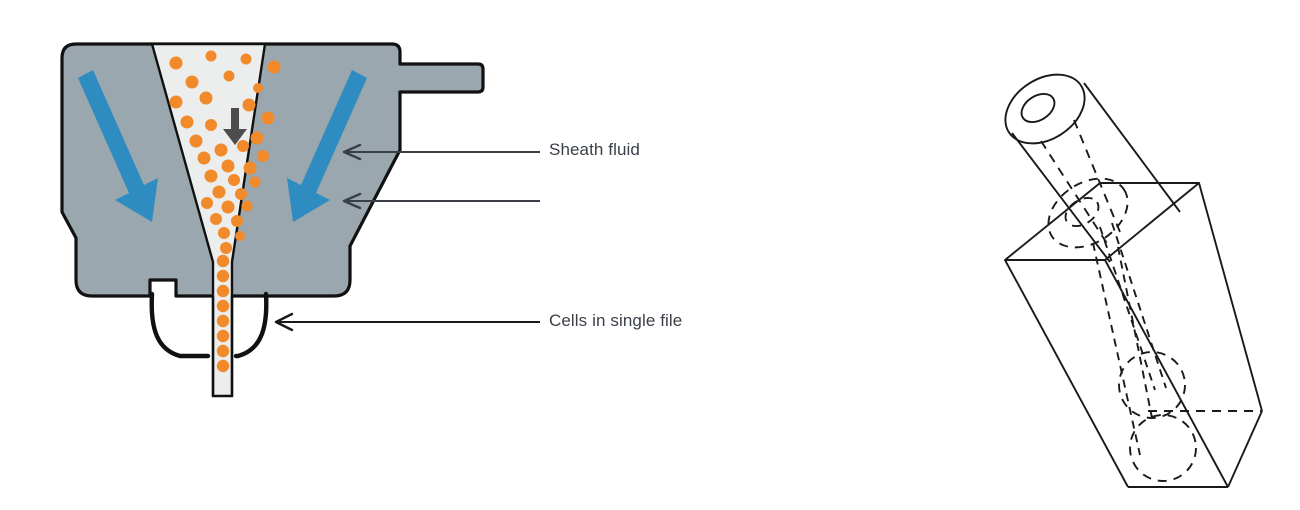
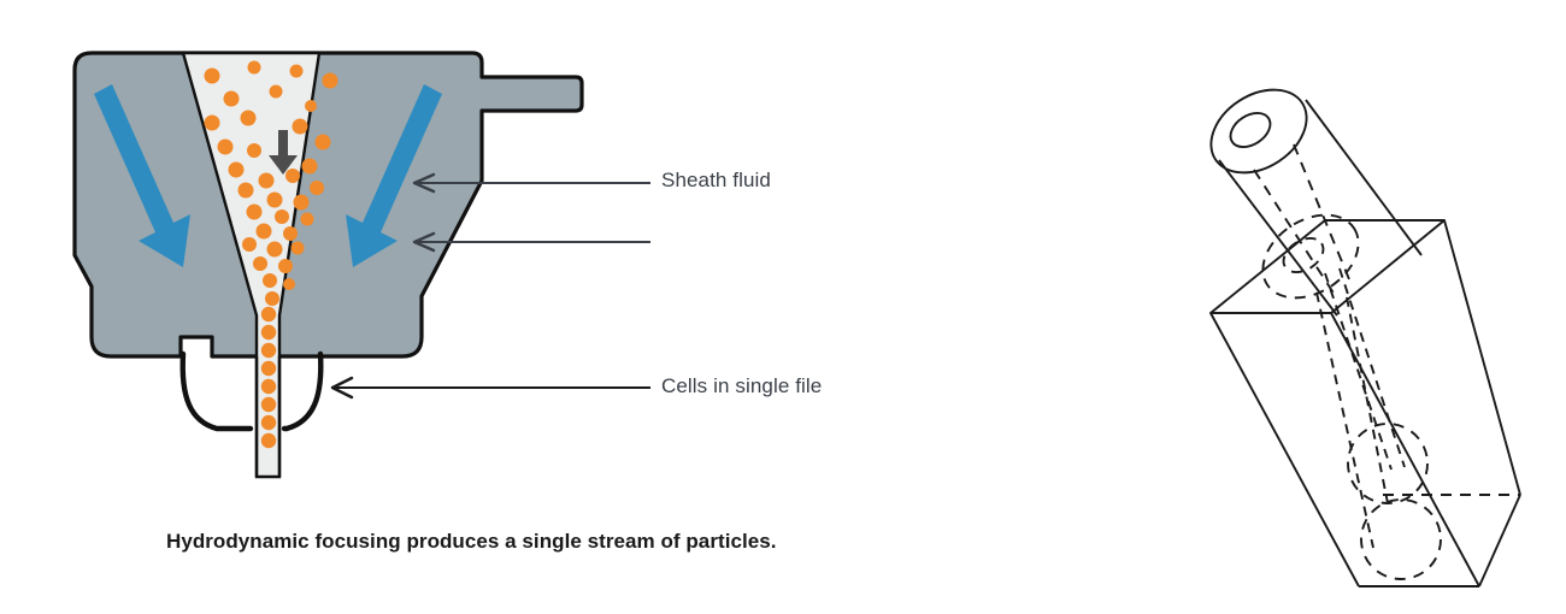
  Sheath fluid
  Cells in single file
+ Hydrodynamic focusing produces a single stream of particles.
